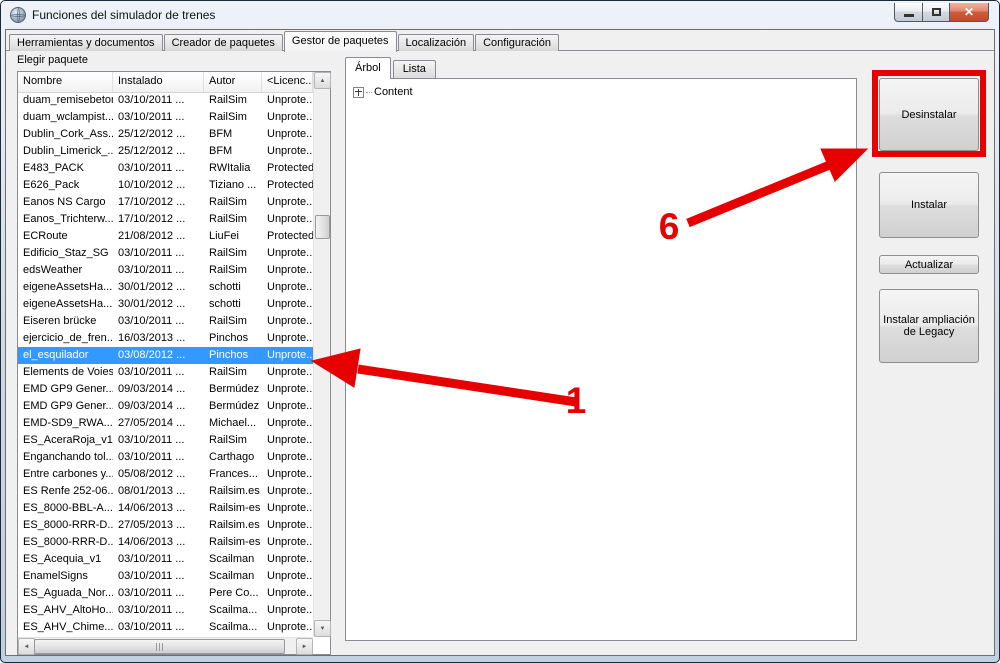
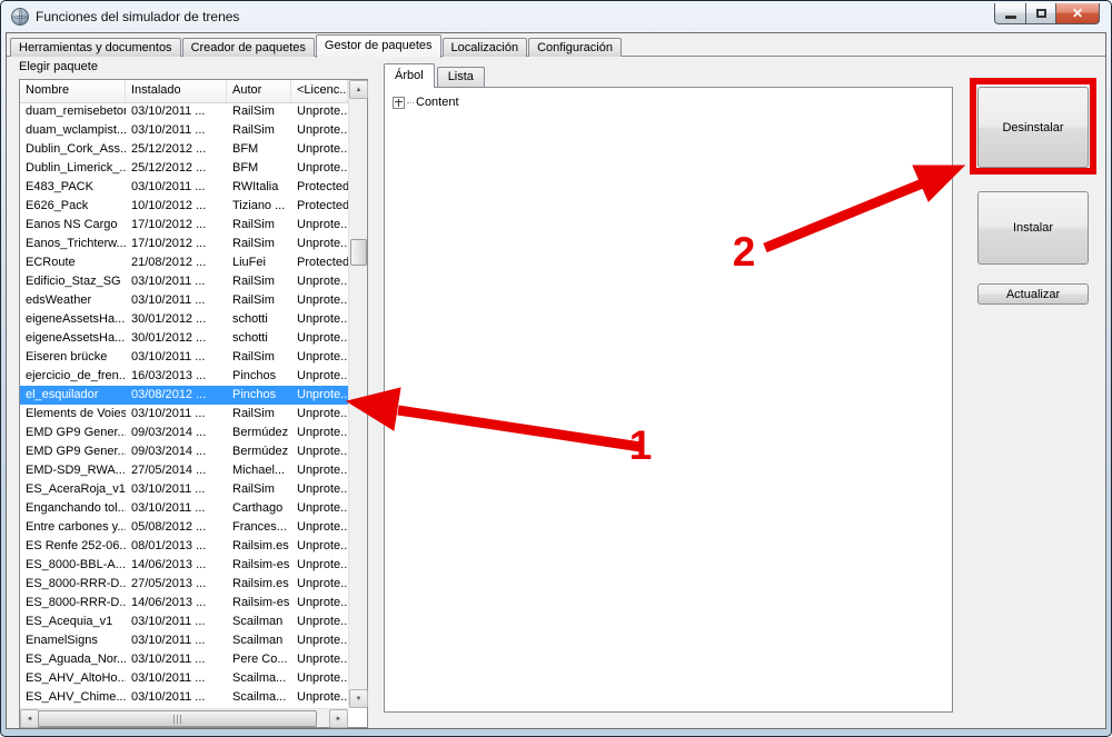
  Funciones del simulador de trenes
  ✕
  Herramientas y documentos
  Creador de paquetes
  Gestor de paquetes
  Localización
  Configuración
  Elegir paquete
  Nombre
  Instalado
  Autor
  <Licenc..
  duam_remisebeto
  03/10/2011 ...
  RailSim
  Unprote..
  duam_wclampist...
  03/10/2011 ...
  RailSim
  Unprote..
  Dublin_Cork_Ass..
  25/12/2012 ...
  BFM
  Unprote..
  Dublin_Limerick_..
  25/12/2012 ...
  BFM
  Unprote..
  E483_PACK
  03/10/2011 ...
  RWItalia
  Protected
  E626_Pack
  10/10/2012 ...
  Tiziano ...
  Protected
  Eanos NS Cargo
  17/10/2012 ...
  RailSim
  Unprote..
  Eanos_Trichterw...
  17/10/2012 ...
  RailSim
  Unprote..
  ECRoute
  21/08/2012 ...
  LiuFei
  Protected
  Edificio_Staz_SG
  03/10/2011 ...
  RailSim
  Unprote..
  edsWeather
  03/10/2011 ...
  RailSim
  Unprote..
  eigeneAssetsHa...
  30/01/2012 ...
  schotti
  Unprote..
  eigeneAssetsHa...
  30/01/2012 ...
  schotti
  Unprote..
  Eiseren brücke
  03/10/2011 ...
  RailSim
  Unprote..
  ejercicio_de_fren..
  16/03/2013 ...
  Pinchos
  Unprote..
  el_esquilador
  03/08/2012 ...
  Pinchos
  Unprote..
  Elements de Voies
  03/10/2011 ...
  RailSim
  Unprote..
  EMD GP9 Gener..
  09/03/2014 ...
  Bermúdez
  Unprote..
  EMD GP9 Gener..
  09/03/2014 ...
  Bermúdez
  Unprote..
  EMD-SD9_RWA...
  27/05/2014 ...
  Michael...
  Unprote..
  ES_AceraRoja_v1
  03/10/2011 ...
  RailSim
  Unprote..
  Enganchando tol..
  03/10/2011 ...
  Carthago
  Unprote..
  Entre carbones y...
  05/08/2012 ...
  Frances...
  Unprote..
  ES Renfe 252-06..
  08/01/2013 ...
  Railsim.es
  Unprote..
  ES_8000-BBL-A...
  14/06/2013 ...
  Railsim-es
  Unprote..
  ES_8000-RRR-D..
  27/05/2013 ...
  Railsim.es
  Unprote..
  ES_8000-RRR-D..
  14/06/2013 ...
  Railsim-es
  Unprote..
  ES_Acequia_v1
  03/10/2011 ...
  Scailman
  Unprote..
  EnamelSigns
  03/10/2011 ...
  Scailman
  Unprote..
  ES_Aguada_Nor...
  03/10/2011 ...
  Pere Co...
  Unprote..
  ES_AHV_AltoHo..
  03/10/2011 ...
  Scailma...
  Unprote..
  ES_AHV_Chime...
  03/10/2011 ...
  Scailma...
  Unprote..
  Árbol
  Lista
  Content
  Desinstalar
  Instalar
  Actualizar
- Instalar ampliación de Legacy
  1
- 6
+ 2
